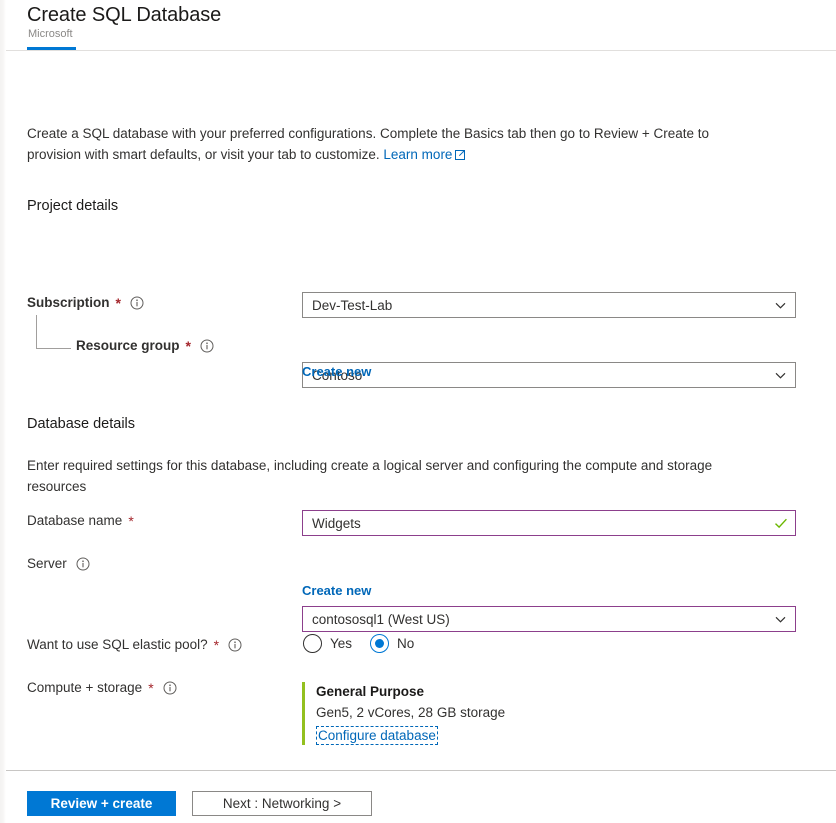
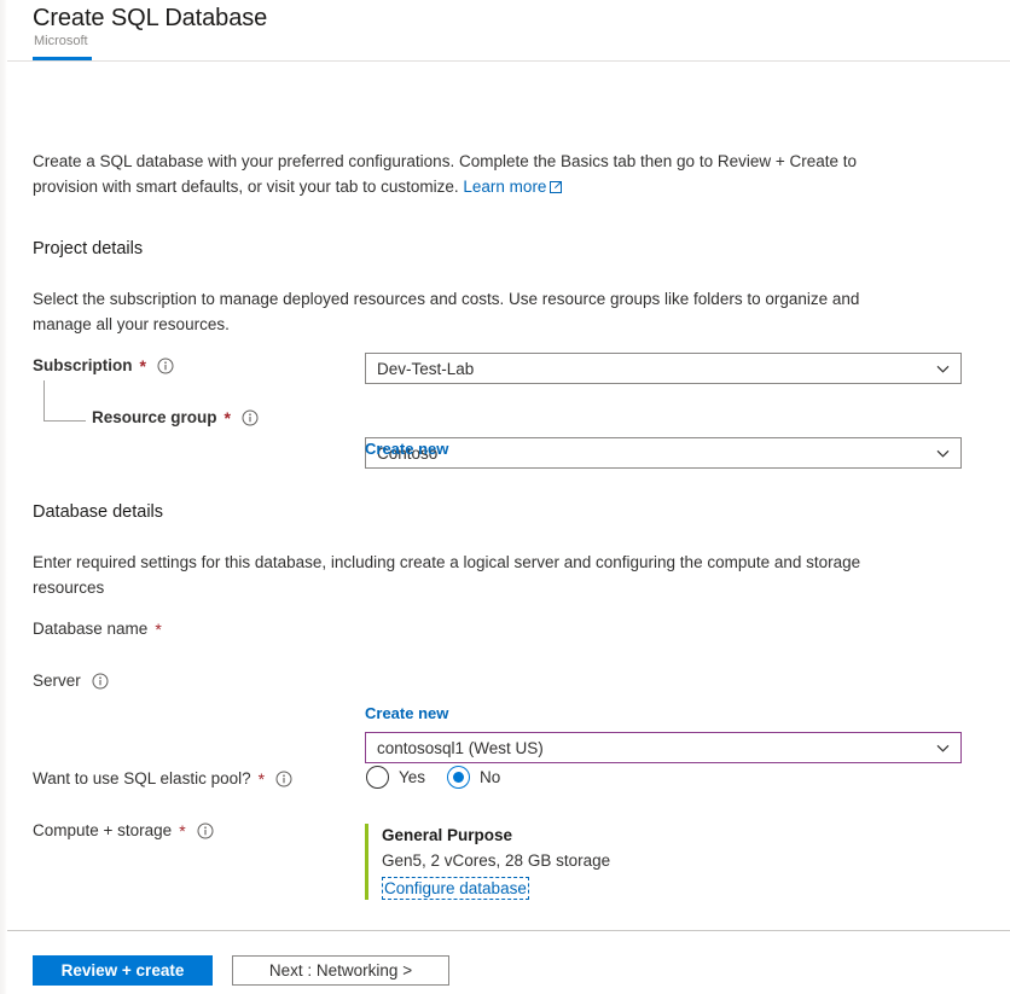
  Create SQL Database
  Microsoft
  Create a SQL database with your preferred configurations. Complete the Basics tab then go to Review + Create to provision with smart defaults, or visit your tab to customize. Learn more
  Project details
+ Select the subscription to manage deployed resources and costs. Use resource groups like folders to organize and manage all your resources.
  Subscription
  *
  Dev-Test-Lab
  Resource group
  *
  Contoso
  Create new
  Database details
  Enter required settings for this database, including create a logical server and configuring the compute and storage resources
  Database name
  *
- Widgets
  Server
  contososql1 (West US)
  Create new
  Want to use SQL elastic pool?
  *
  Yes
  No
  Compute + storage
  *
  General Purpose
  Gen5, 2 vCores, 28 GB storage
  Configure database
  Review + create
  Next : Networking >
